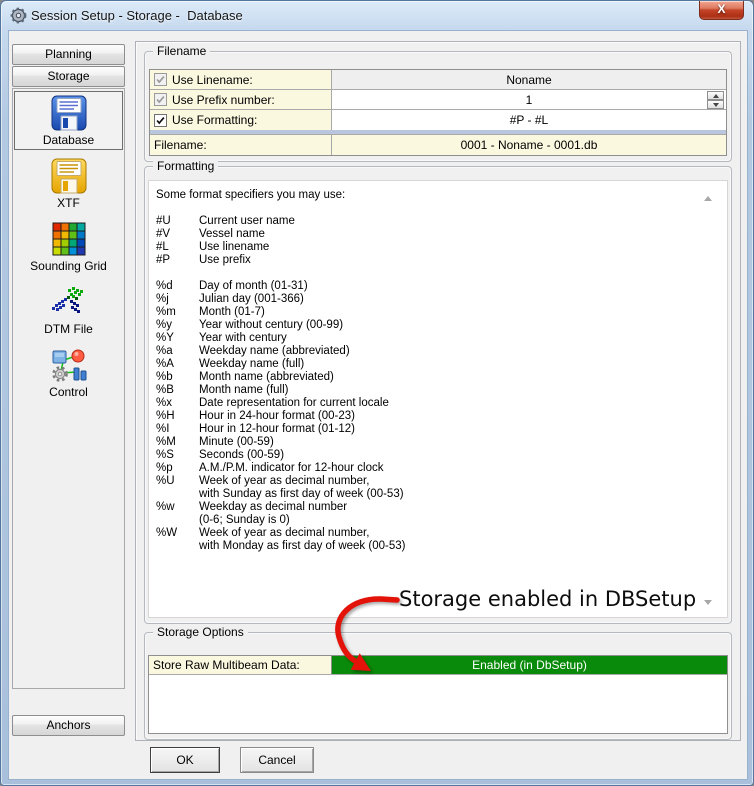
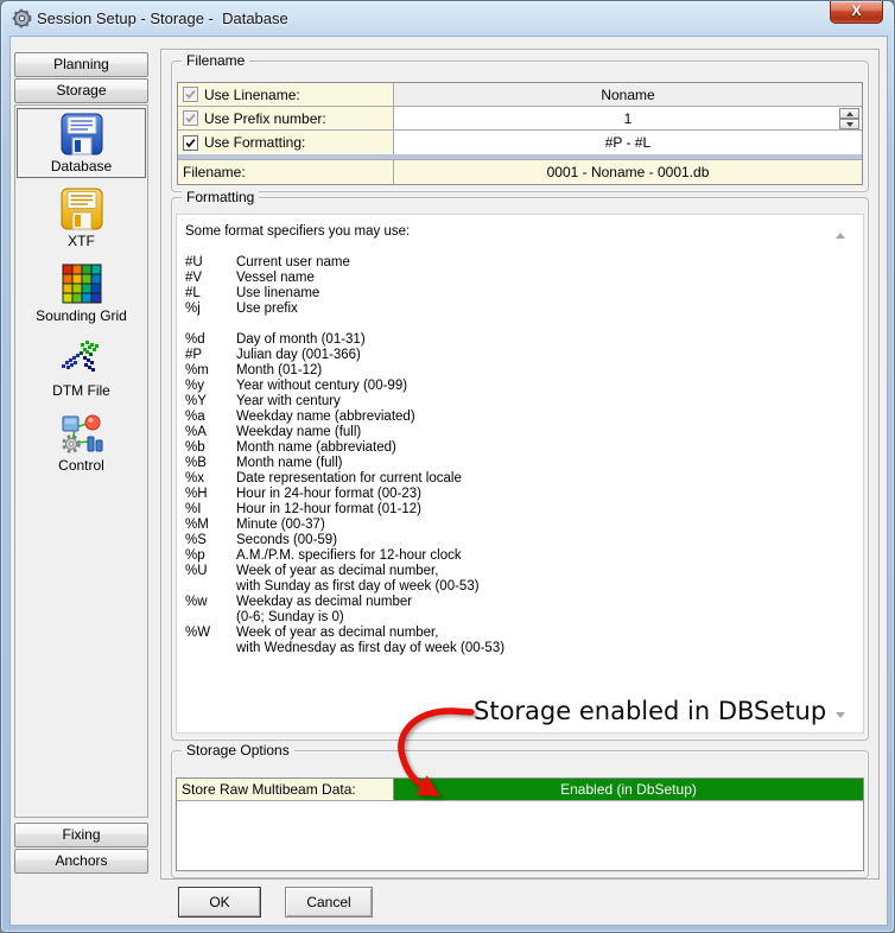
  Session Setup - Storage - Database
  X
  Planning
  Storage
  Database
  XTF
  Sounding Grid
  DTM File
  Control
+ Fixing
  Anchors
  Filename
  Use Linename:
  Noname
  Use Prefix number:
  1
  Use Formatting:
  #P - #L
  Filename:
  0001 - Noname - 0001.db
  Formatting
  Some format specifiers you may use:
  #U
  Current user name
  #V
  Vessel name
  #L
  Use linename
- #P
+ %j
  Use prefix
  %d
  Day of month (01-31)
- %j
+ #P
  Julian day (001-366)
  %m
- Month (01-7)
+ Month (01-12)
  %y
  Year without century (00-99)
  %Y
  Year with century
  %a
  Weekday name (abbreviated)
  %A
  Weekday name (full)
  %b
  Month name (abbreviated)
  %B
  Month name (full)
  %x
  Date representation for current locale
  %H
  Hour in 24-hour format (00-23)
  %I
  Hour in 12-hour format (01-12)
  %M
- Minute (00-59)
+ Minute (00-37)
  %S
  Seconds (00-59)
  %p
- A.M./P.M. indicator for 12-hour clock
+ A.M./P.M. specifiers for 12-hour clock
  %U
  Week of year as decimal number,
  with Sunday as first day of week (00-53)
  %w
  Weekday as decimal number
  (0-6; Sunday is 0)
  %W
  Week of year as decimal number,
- with Monday as first day of week (00-53)
+ with Wednesday as first day of week (00-53)
  Storage Options
  Store Raw Multibeam Data:
  Enabled (in DbSetup)
  Storage enabled in DBSetup
  OK
  Cancel
